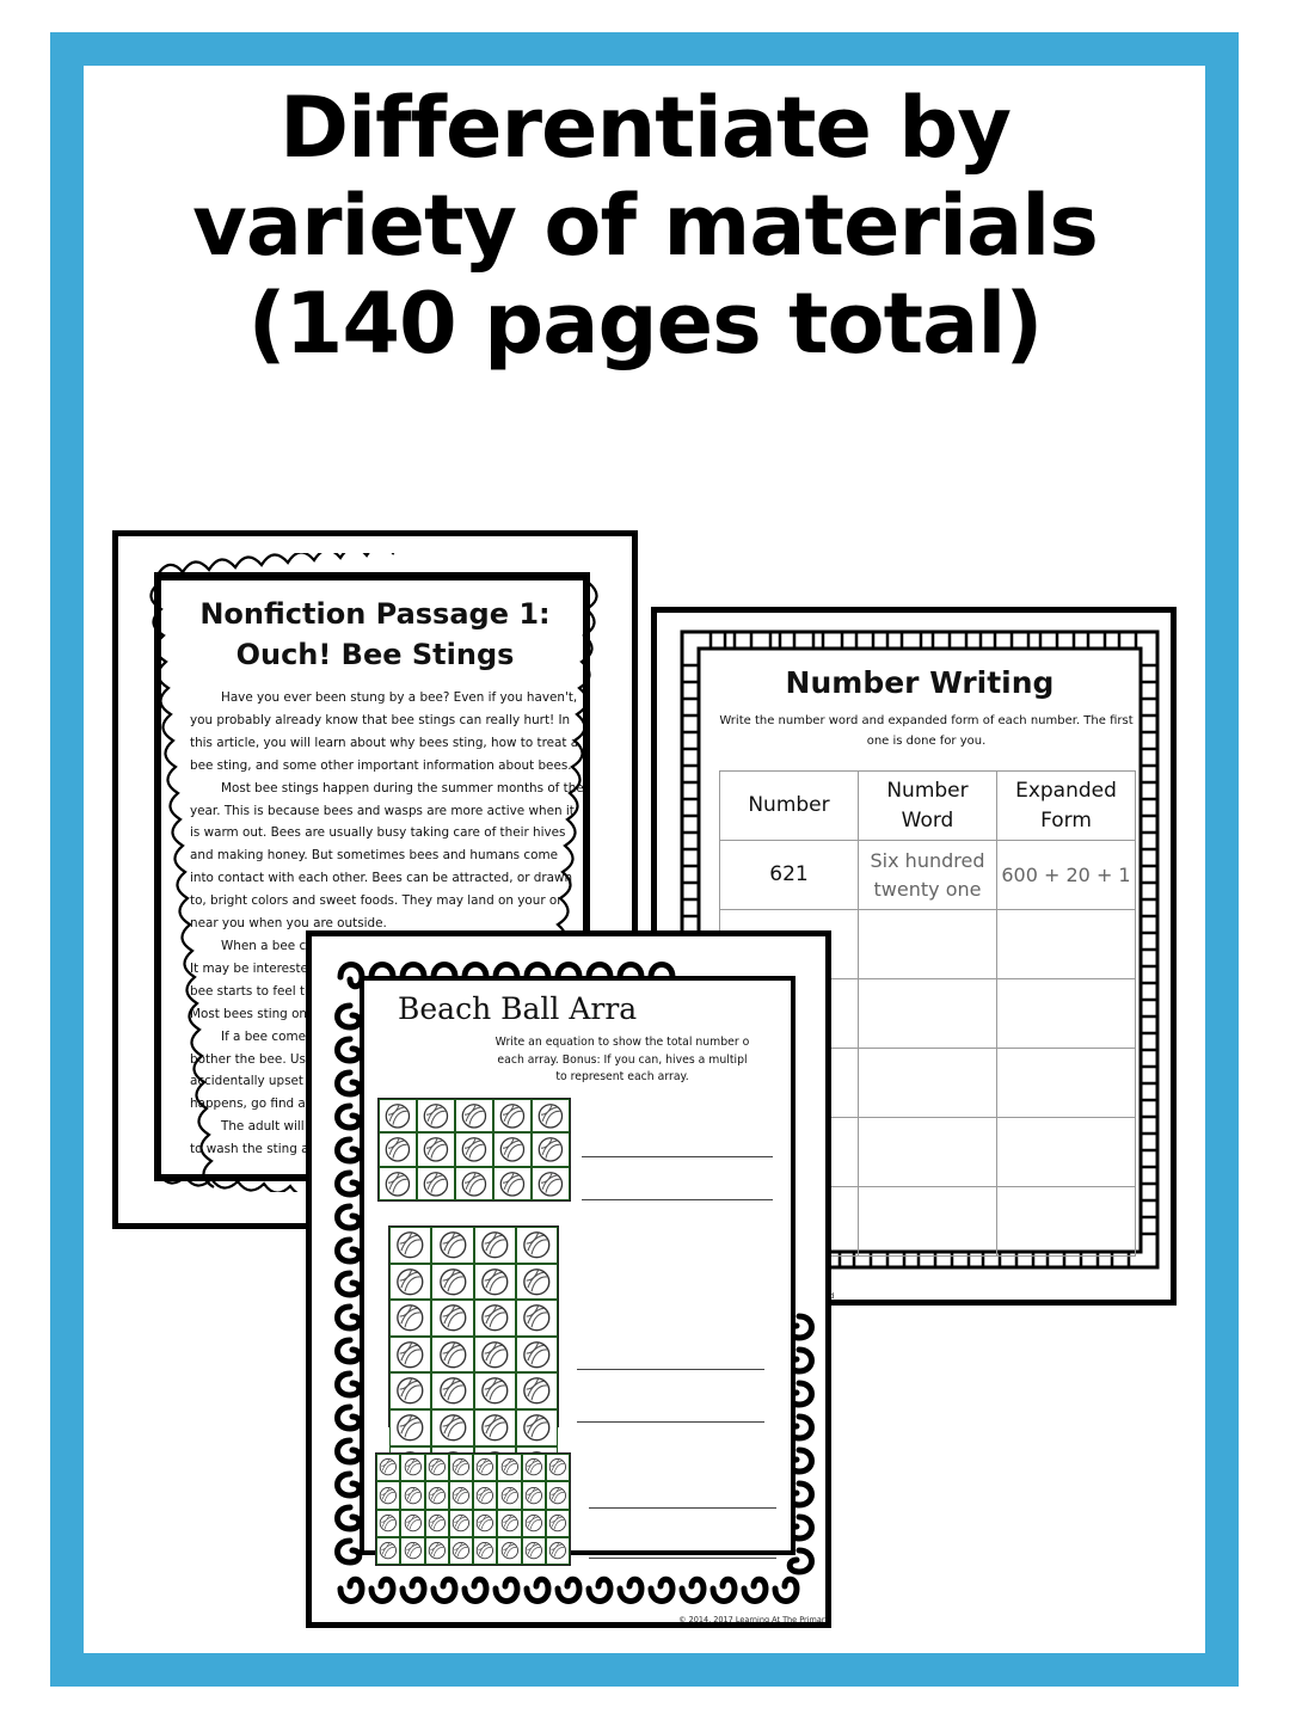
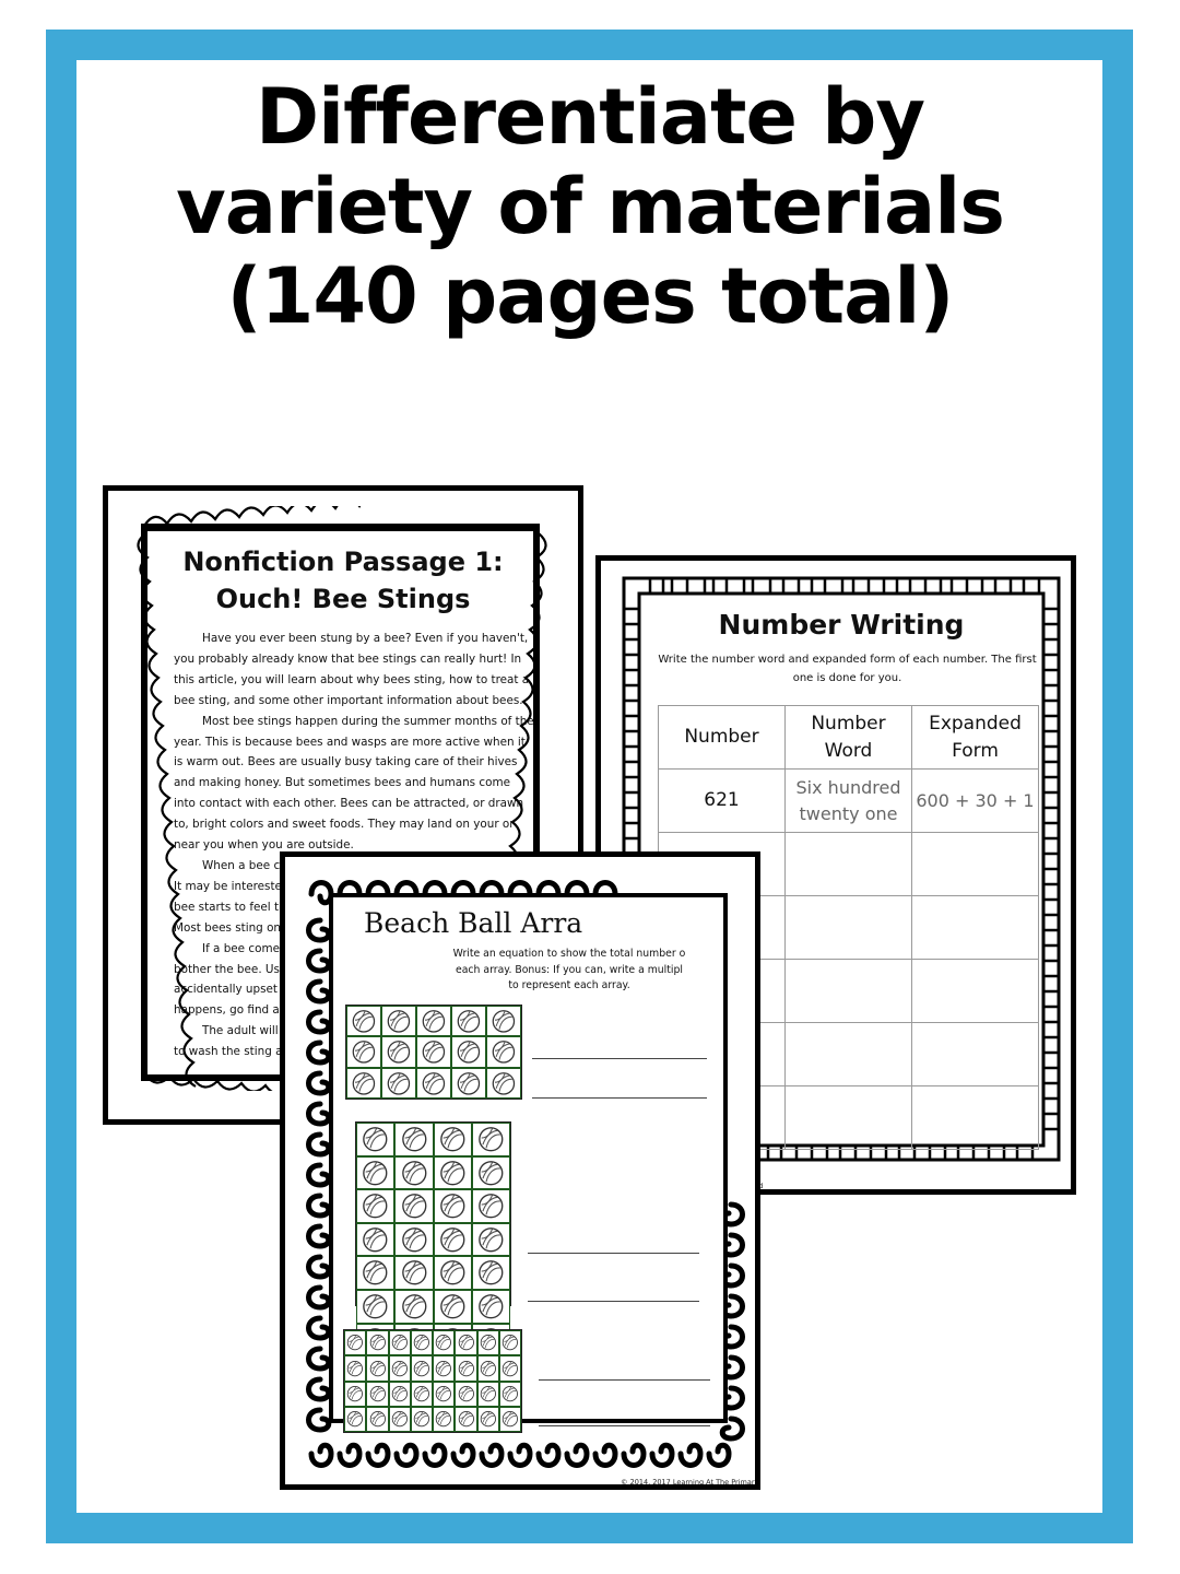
  Differentiate by
  variety of materials
  (140 pages total)
  Nonfiction Passage 1:
  Ouch! Bee Stings
  Have you ever been stung by a bee? Even if you haven't, you probably already know that bee stings can really hurt! In this article, you will learn about why bees sting, how to treat a bee sting, and some other important information about bees.
  Most bee stings happen during the summer months of the year. This is because bees and wasps are more active when it is warm out. Bees are usually busy taking care of their hives and making honey. But sometimes bees and humans come into contact with each other. Bees can be attracted, or drawn to, bright colors and sweet foods. They may land on your or near you when you are outside.
  When a bee c
  It may be intereste
  bee starts to feel t
  Most bees sting on
  If a bee come
  bother the bee. Us
  accidentally upset
  happens, go find a
  The adult will
  to wash the sting
  Number Writing
  Write the number word and expanded form of each number. The first one is done for you.
  Number	Number Word	Expanded Form
- 621	Six hundred twenty one	600 + 20 + 1
+ 621	Six hundred twenty one	600 + 30 + 1
  Beach Ball Arra
  Write an equation to show the total number o
- each array. Bonus: If you can, hives a multipl
+ each array. Bonus: If you can, write a multipl
  to represent each array.
  © 2014, 2017 Learning At The Primar
